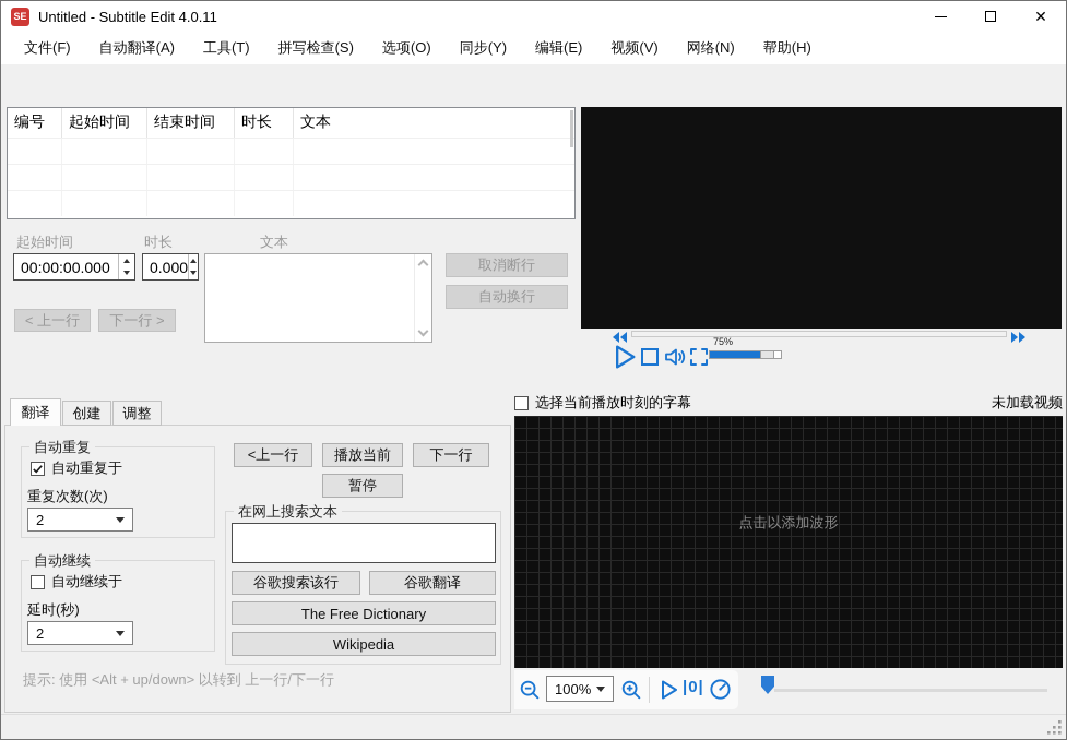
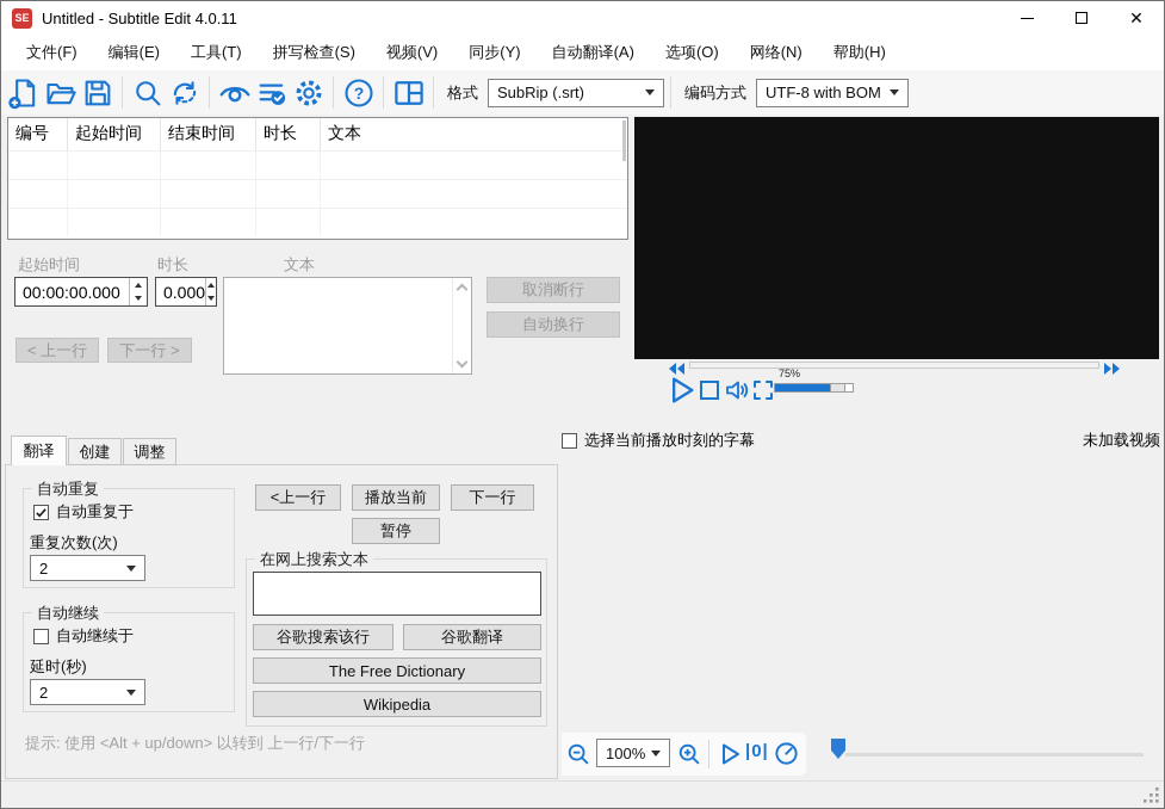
  SE
  Untitled - Subtitle Edit 4.0.11
  ✕
  文件(F)
- 自动翻译(A)
+ 编辑(E)
  工具(T)
  拼写检查(S)
- 选项(O)
+ 视频(V)
  同步(Y)
- 编辑(E)
+ 自动翻译(A)
- 视频(V)
+ 选项(O)
  网络(N)
  帮助(H)
+ ?
+ 格式
+ SubRip (.srt)
+ 编码方式
+ UTF-8 with BOM
  编号
  起始时间
  结束时间
  时长
  文本
  起始时间
  00:00:00.000
  时长
  0.000
  文本
  取消断行
  自动换行
  < 上一行
  下一行 >
  75%
  翻译
  创建
  调整
  自动重复
  自动重复于
  重复次数(次)
  2
  自动继续
  自动继续于
  延时(秒)
  2
  <上一行
  播放当前
  下一行
  暂停
  在网上搜索文本
  谷歌搜索该行
  谷歌翻译
  The Free Dictionary
  Wikipedia
  提示: 使用 <Alt + up/down> 以转到 上一行/下一行
  选择当前播放时刻的字幕
  未加载视频
- 点击以添加波形
  100%
  |0|
